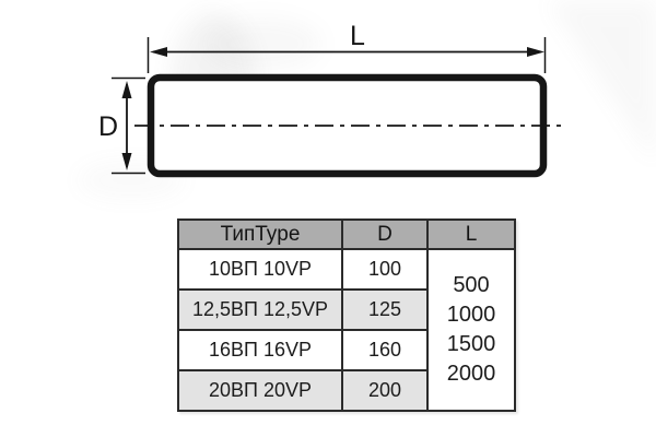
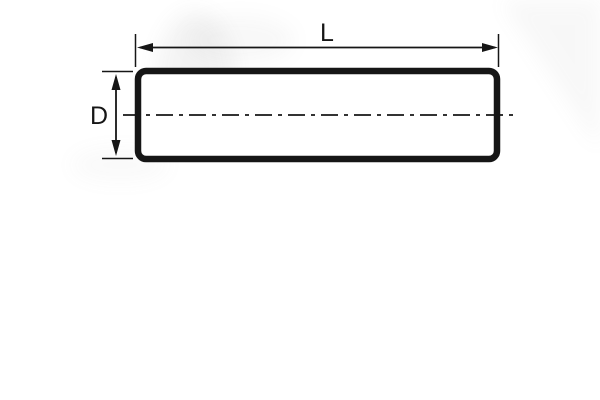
  L
  D
- ТипType	D	L
- 10ВП 10VP	100	500 1000 1500 2000
- 12,5ВП 12,5VP	125
- 16ВП 16VP	160
- 20ВП 20VP	200
